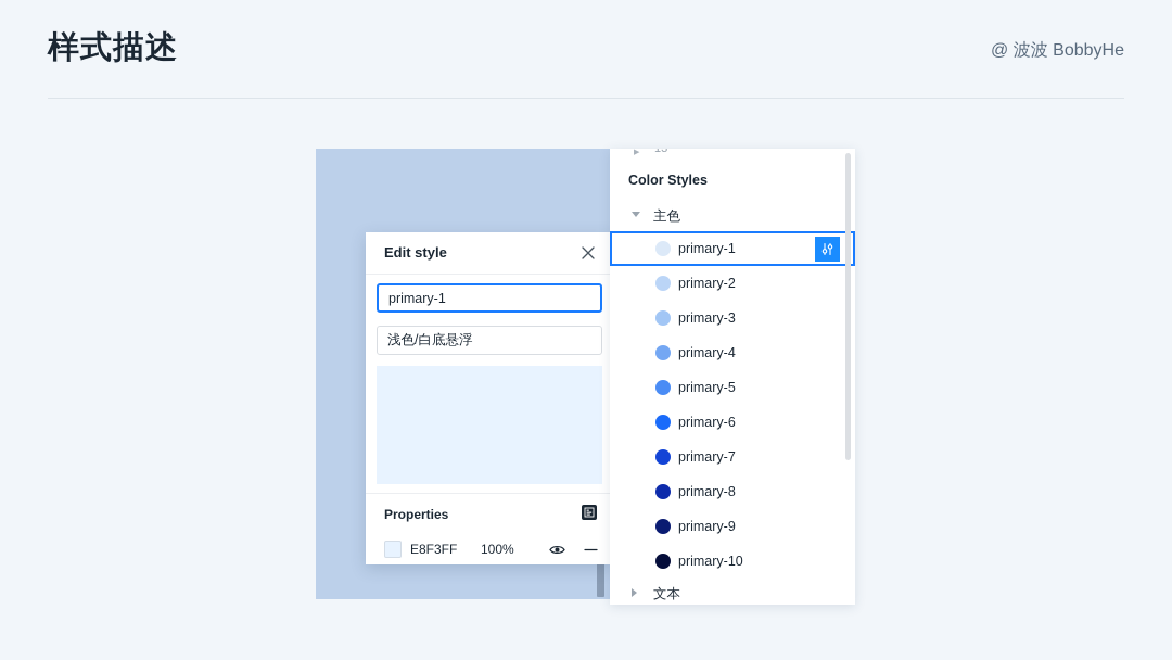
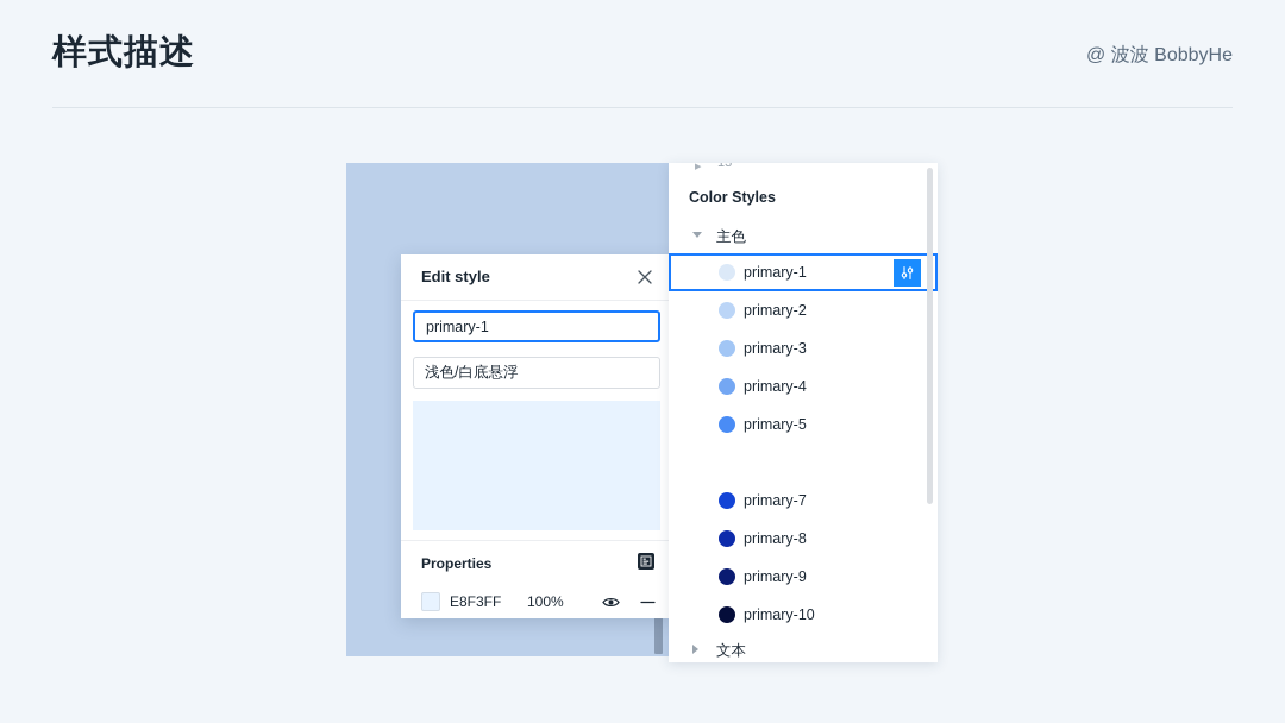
  样式描述
  @ 波波 BobbyHe
  Edit style
  primary-1
  浅色/白底悬浮
  Properties
  E8F3FF
  100%
  13
  Color Styles
  主色
  primary-1
  primary-2
  primary-3
  primary-4
  primary-5
- primary-6
  primary-7
  primary-8
  primary-9
  primary-10
  文本
